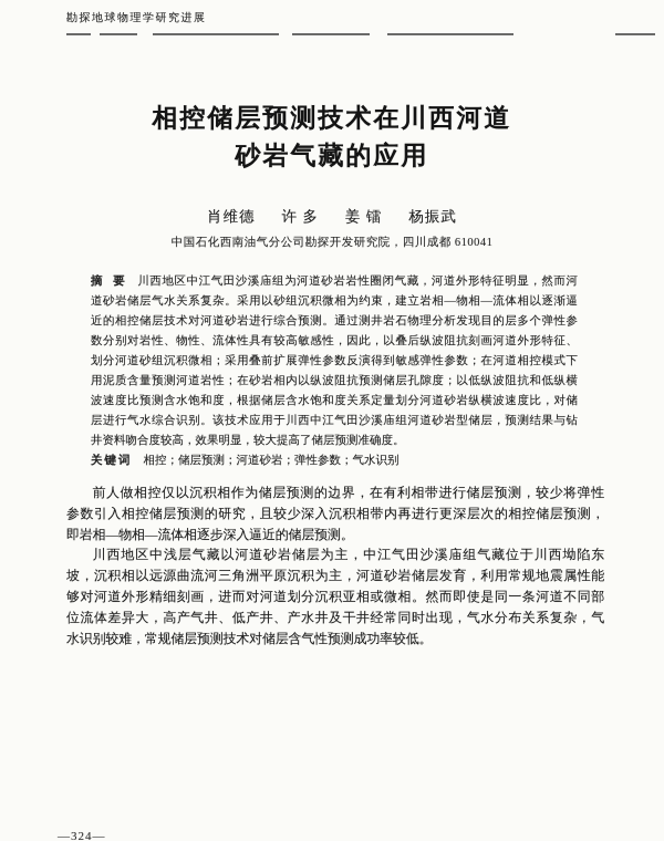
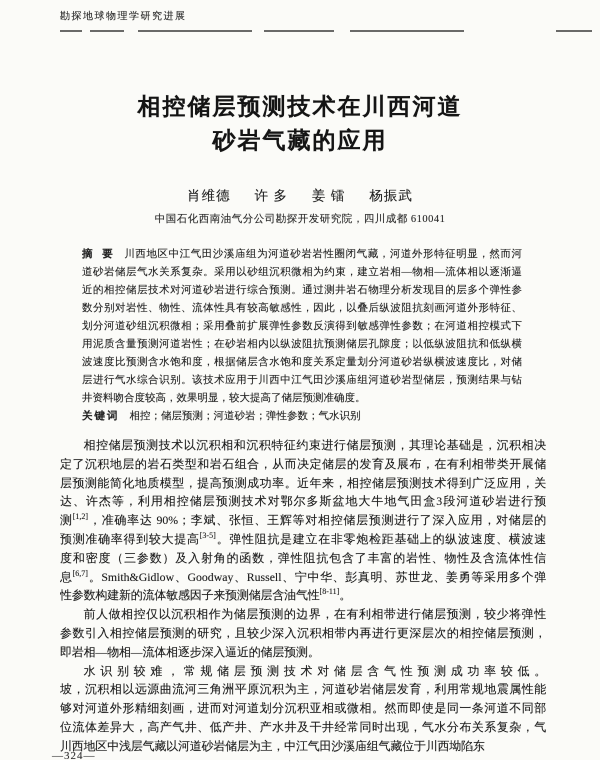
  勘探地球物理学研究进展
  相控储层预测技术在川西河道
  砂岩气藏的应用
  肖维德
  许 多
  姜 镭
  杨振武
  中国石化西南油气分公司勘探开发研究院，四川成都 610041
  摘 要 川西地区中江气田沙溪庙组为河道砂岩岩性圈闭气藏，河道外形特征明显，然而河
  道砂岩储层气水关系复杂。采用以砂组沉积微相为约束，建立岩相—物相—流体相以逐渐逼
  近的相控储层技术对河道砂岩进行综合预测。通过测井岩石物理分析发现目的层多个弹性参
  数分别对岩性、物性、流体性具有较高敏感性，因此，以叠后纵波阻抗刻画河道外形特征、
  划分河道砂组沉积微相；采用叠前扩展弹性参数反演得到敏感弹性参数；在河道相控模式下
  用泥质含量预测河道岩性；在砂岩相内以纵波阻抗预测储层孔隙度；以低纵波阻抗和低纵横
  波速度比预测含水饱和度，根据储层含水饱和度关系定量划分河道砂岩纵横波速度比，对储
  层进行气水综合识别。该技术应用于川西中江气田沙溪庙组河道砂岩型储层，预测结果与钻
  井资料吻合度较高，效果明显，较大提高了储层预测准确度。
  关键词 相控；储层预测；河道砂岩；弹性参数；气水识别
+ 相控储层预测技术以沉积相和沉积特征约束进行储层预测，其理论基础是，沉积相决
+ 定了沉积地层的岩石类型和岩石组合，从而决定储层的发育及展布，在有利相带类开展储
+ 层预测能简化地质模型，提高预测成功率。近年来，相控储层预测技术得到广泛应用，关
+ 达、许杰等，利用相控储层预测技术对鄂尔多斯盆地大牛地气田盒3段河道砂岩进行预
+ 测[1,2]，准确率达 90%；李斌、张恒、王辉等对相控储层预测进行了深入应用，对储层的
+ 预测准确率得到较大提高[3-5]。弹性阻抗是建立在非零炮检距基础上的纵波速度、横波速
+ 度和密度（三参数）及入射角的函数，弹性阻抗包含了丰富的岩性、物性及含流体性信
+ 息[6,7]。Smith&Gidlow、Goodway、Russell、宁中华、彭真明、苏世龙、姜勇等采用多个弹
+ 性参数构建新的流体敏感因子来预测储层含油气性[8-11]。
  前人做相控仅以沉积相作为储层预测的边界，在有利相带进行储层预测，较少将弹性
  参数引入相控储层预测的研究，且较少深入沉积相带内再进行更深层次的相控储层预测，
  即岩相—物相—流体相逐步深入逼近的储层预测。
- 川西地区中浅层气藏以河道砂岩储层为主，中江气田沙溪庙组气藏位于川西坳陷东
+ 水识别较难，常规储层预测技术对储层含气性预测成功率较低。
  坡，沉积相以远源曲流河三角洲平原沉积为主，河道砂岩储层发育，利用常规地震属性能
  够对河道外形精细刻画，进而对河道划分沉积亚相或微相。然而即使是同一条河道不同部
  位流体差异大，高产气井、低产井、产水井及干井经常同时出现，气水分布关系复杂，气
- 水识别较难，常规储层预测技术对储层含气性预测成功率较低。
+ 川西地区中浅层气藏以河道砂岩储层为主，中江气田沙溪庙组气藏位于川西坳陷东
  —324—
